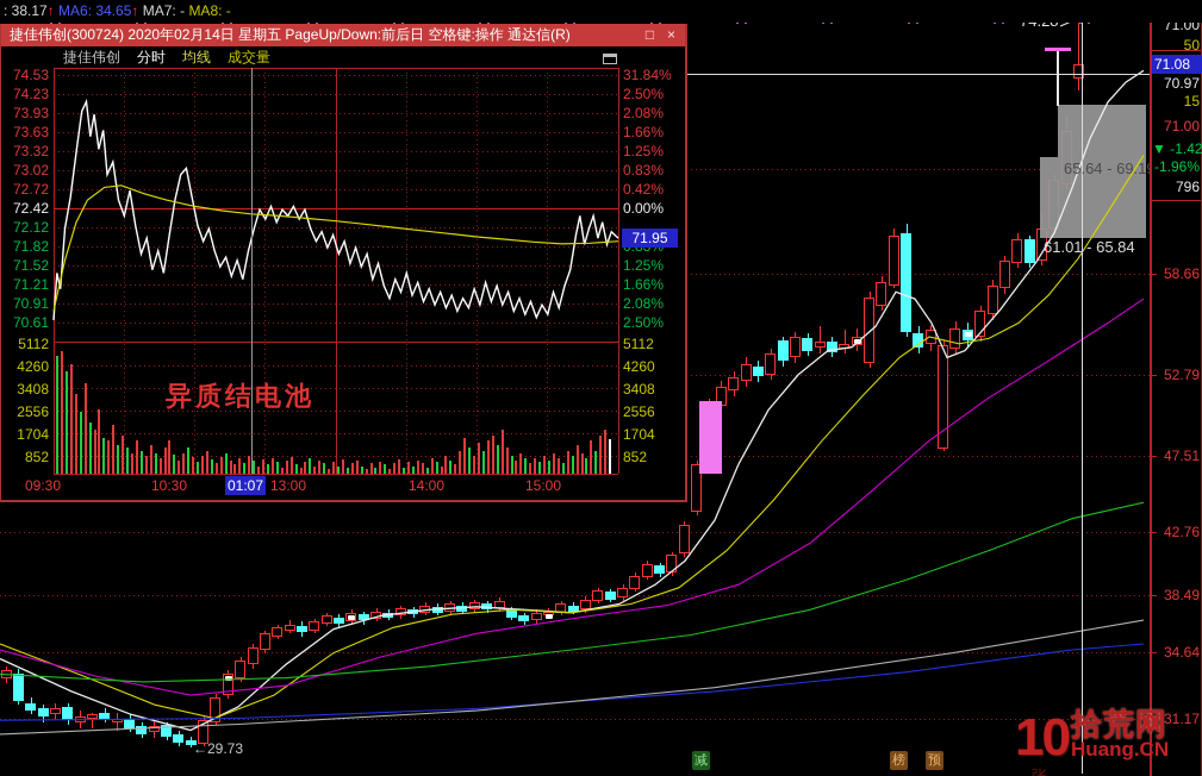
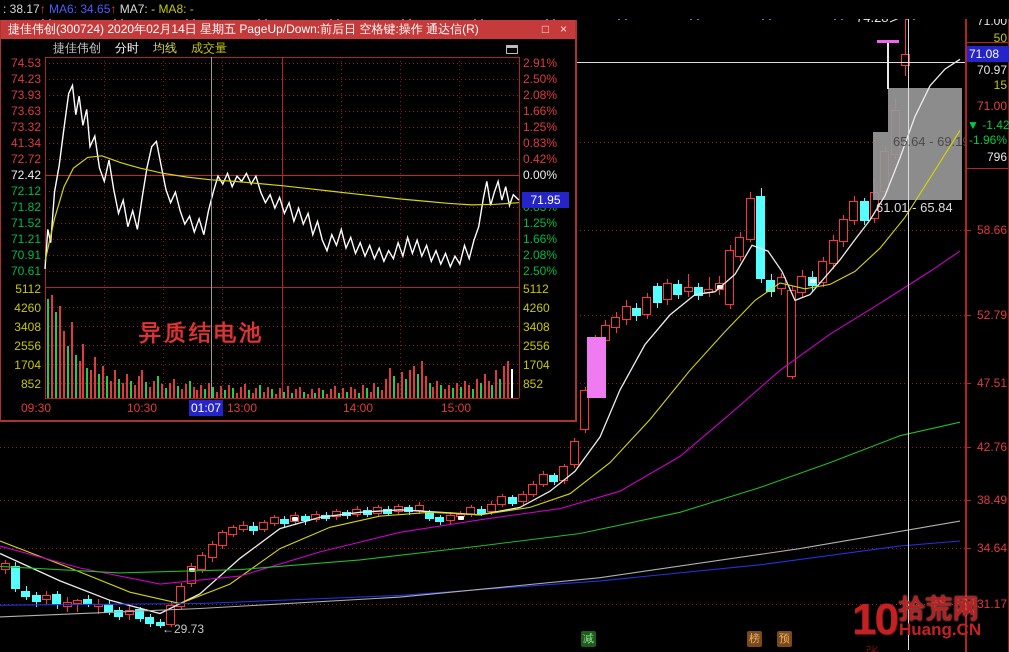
  : 38.17↑ MA6: 34.65↑ MA7: - MA8: -
  ←29.73
  65.64 - 69.1
  61.01 - 65.84
  10
  拾荒网
  Huang.CN
  71.00
  50
  71.08
  70.97
  15
  71.00
  ▼ -1.42
  -1.96%
  796
  58.66
  52.79
  47.51
  42.76
  38.49
  34.64
  31.17
  捷佳伟创(300724) 2020年02月14日 星期五 PageUp/Down:前后日 空格键:操作 通达信(R)
  □
  ×
  捷佳伟创 分时 均线 成交量
  71.95
  异质结电池
  74.53
- 31.84%
+ 2.91%
  74.23
  2.50%
  73.93
  2.08%
  73.63
  1.66%
  73.32
  1.25%
- 73.02
+ 41.34
  0.83%
  72.72
  0.42%
  72.42
  0.00%
  72.12
  71.82
  71.52
  1.25%
  71.21
  1.66%
  70.91
  2.08%
  70.61
  2.50%
  5112
  5112
  4260
  4260
  3408
  3408
  2556
  2556
  1704
  1704
  852
  852
  09:30
  10:30
  13:00
  14:00
  15:00
  01:07
  减
  榜
  预
